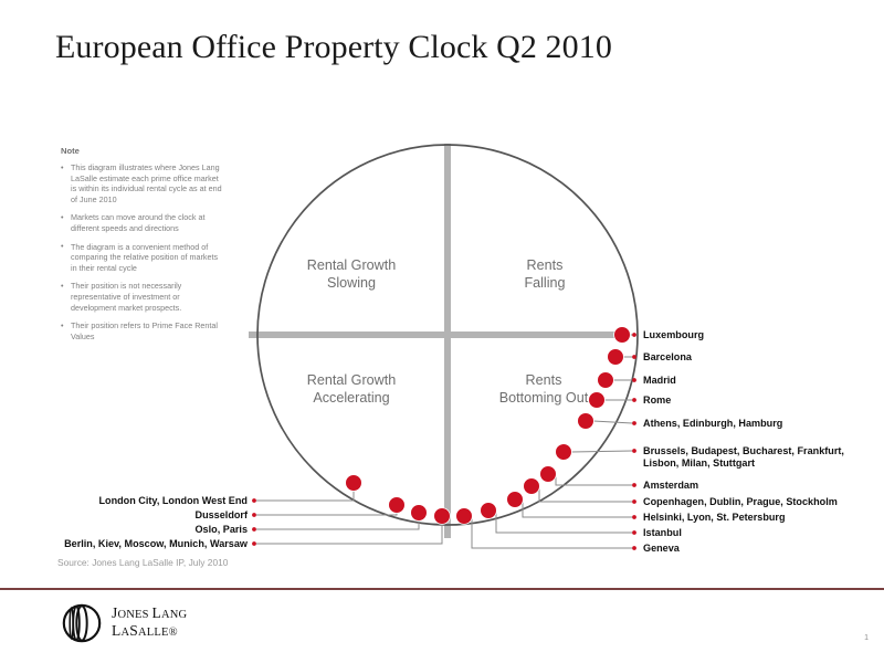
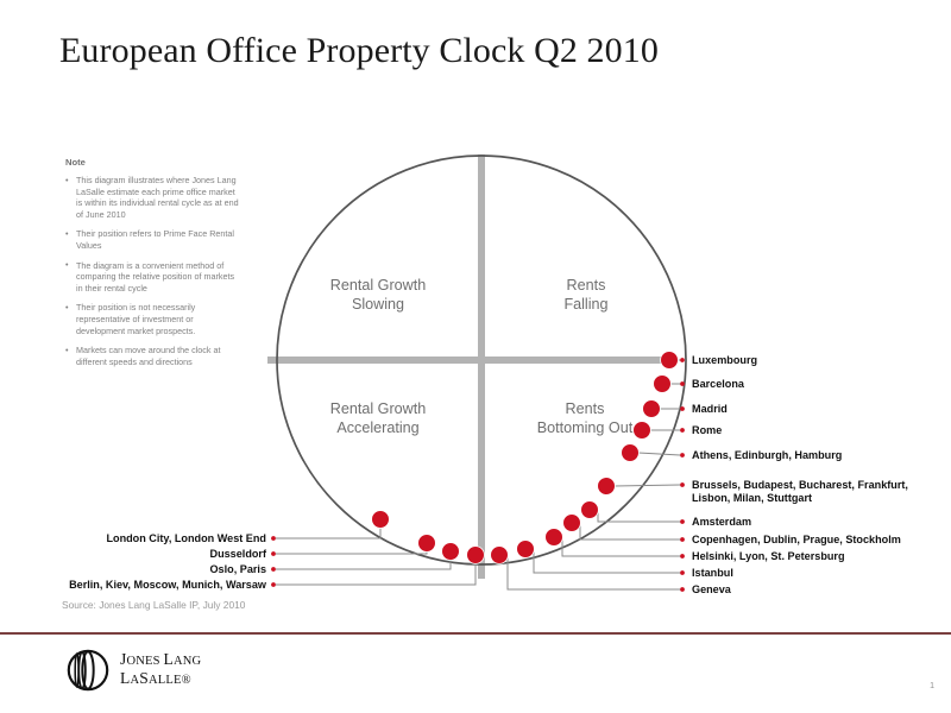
  European Office Property Clock Q2 2010
  Note
  •
  This diagram illustrates where Jones Lang LaSalle estimate each prime office market is within its individual rental cycle as at end of June 2010
  •
- Markets can move around the clock at different speeds and directions
+ Their position refers to Prime Face Rental Values
  •
  The diagram is a convenient method of comparing the relative position of markets in their rental cycle
  •
  Their position is not necessarily representative of investment or development market prospects.
  •
- Their position refers to Prime Face Rental Values
+ Markets can move around the clock at different speeds and directions
  Rental Growth
  Slowing
  Rents
  Falling
  Rental Growth
  Accelerating
  Rents
  Bottoming Out
  Luxembourg
  Barcelona
  Madrid
  Rome
  Athens, Edinburgh, Hamburg
  Brussels, Budapest, Bucharest, Frankfurt, Lisbon, Milan, Stuttgart
  Amsterdam
  Copenhagen, Dublin, Prague, Stockholm
  Helsinki, Lyon, St. Petersburg
  Istanbul
  Geneva
  London City, London West End
  Dusseldorf
  Oslo, Paris
  Berlin, Kiev, Moscow, Munich, Warsaw
  Source: Jones Lang LaSalle IP, July 2010
  JONES LANG
  LASALLE®
